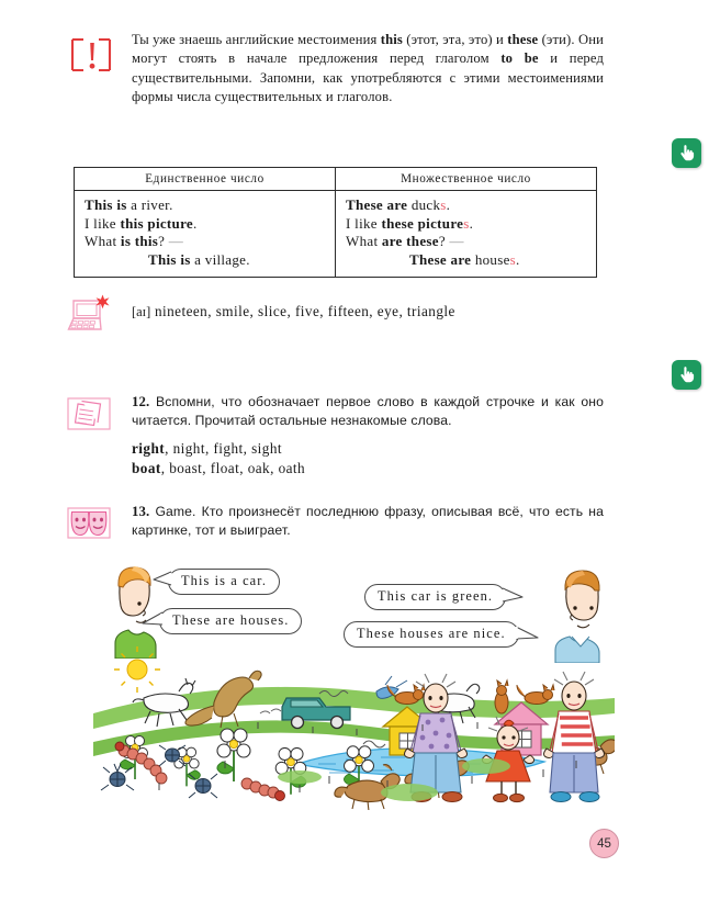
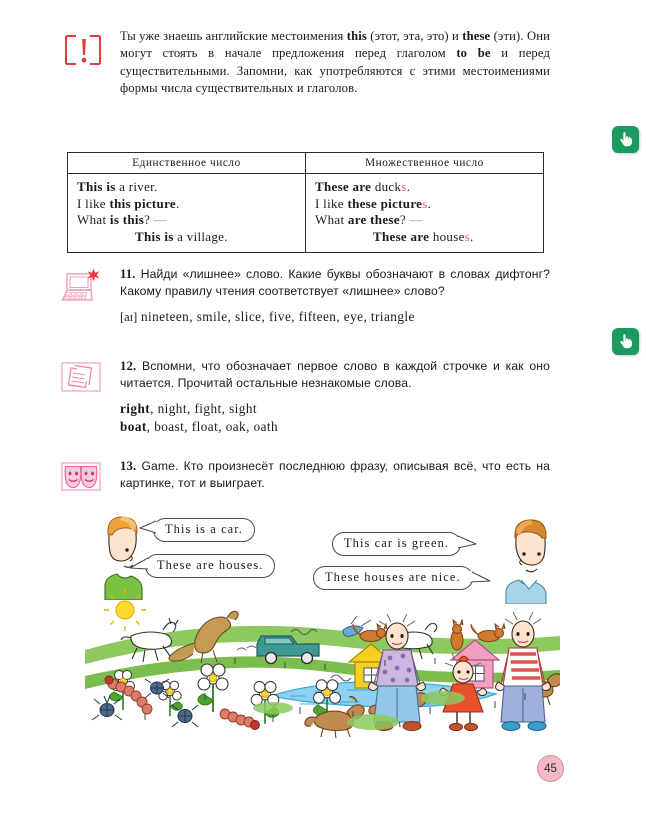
  Ты уже знаешь английские местоимения this (этот, эта, это) и these (эти). Они могут стоять в начале предложения перед глаголом to be и перед существительными. Запомни, как употребляются с этими местоимениями формы числа существительных и глаголов.
  Единственное число	Множественное число
  This is a river.I like this picture.What is this? —This is a village.	These are ducks.I like these pictures.What are these? —These are houses.
+ 11. Найди «лишнее» слово. Какие буквы обозначают в словах дифтонг? Какому правилу чтения соответствует «лишнее» слово?
  [aɪ] nineteen, smile, slice, five, fifteen, eye, triangle
  12. Вспомни, что обозначает первое слово в каждой строчке и как оно читается. Прочитай остальные незнакомые слова.
  right, night, fight, sight
  boat, boast, float, oak, oath
  13. Game. Кто произнесёт последнюю фразу, описывая всё, что есть на картинке, тот и выиграет.
  This is a car.
  These are houses.
  This car is green.
  These houses are nice.
  45
